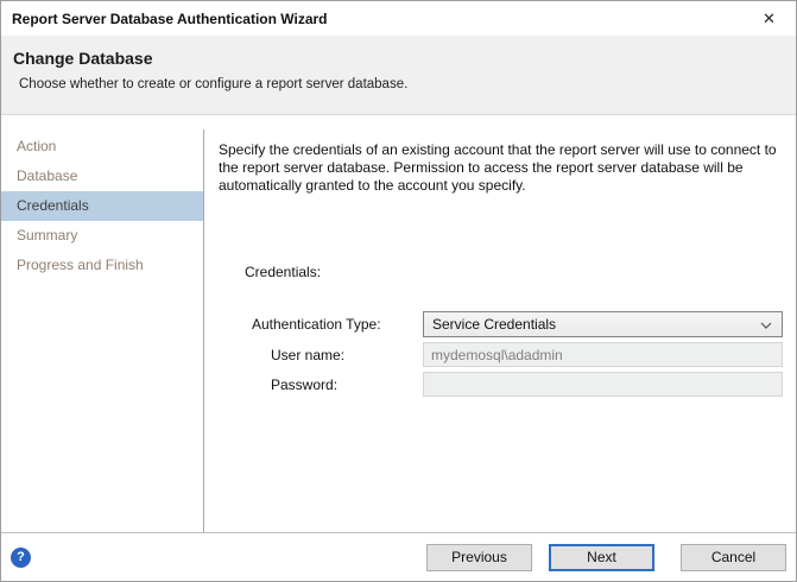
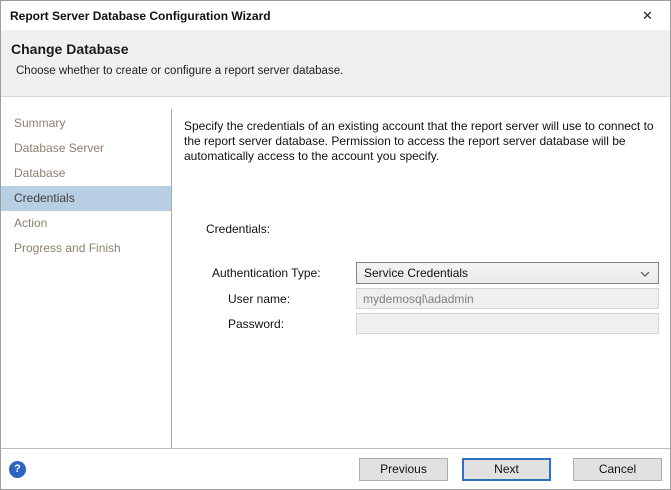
- Report Server Database Authentication Wizard
+ Report Server Database Configuration Wizard
  ✕
  Change Database
  Choose whether to create or configure a report server database.
- Action
+ Summary
+ Database Server
  Database
  Credentials
- Summary
+ Action
  Progress and Finish
- Specify the credentials of an existing account that the report server will use to connect to the report server database. Permission to access the report server database will be automatically granted to the account you specify.
+ Specify the credentials of an existing account that the report server will use to connect to the report server database. Permission to access the report server database will be automatically access to the account you specify.
  Credentials:
  Authentication Type:
  Service Credentials
  User name:
  mydemosql\adadmin
  Password:
  ?
  Previous
  Next
  Cancel
